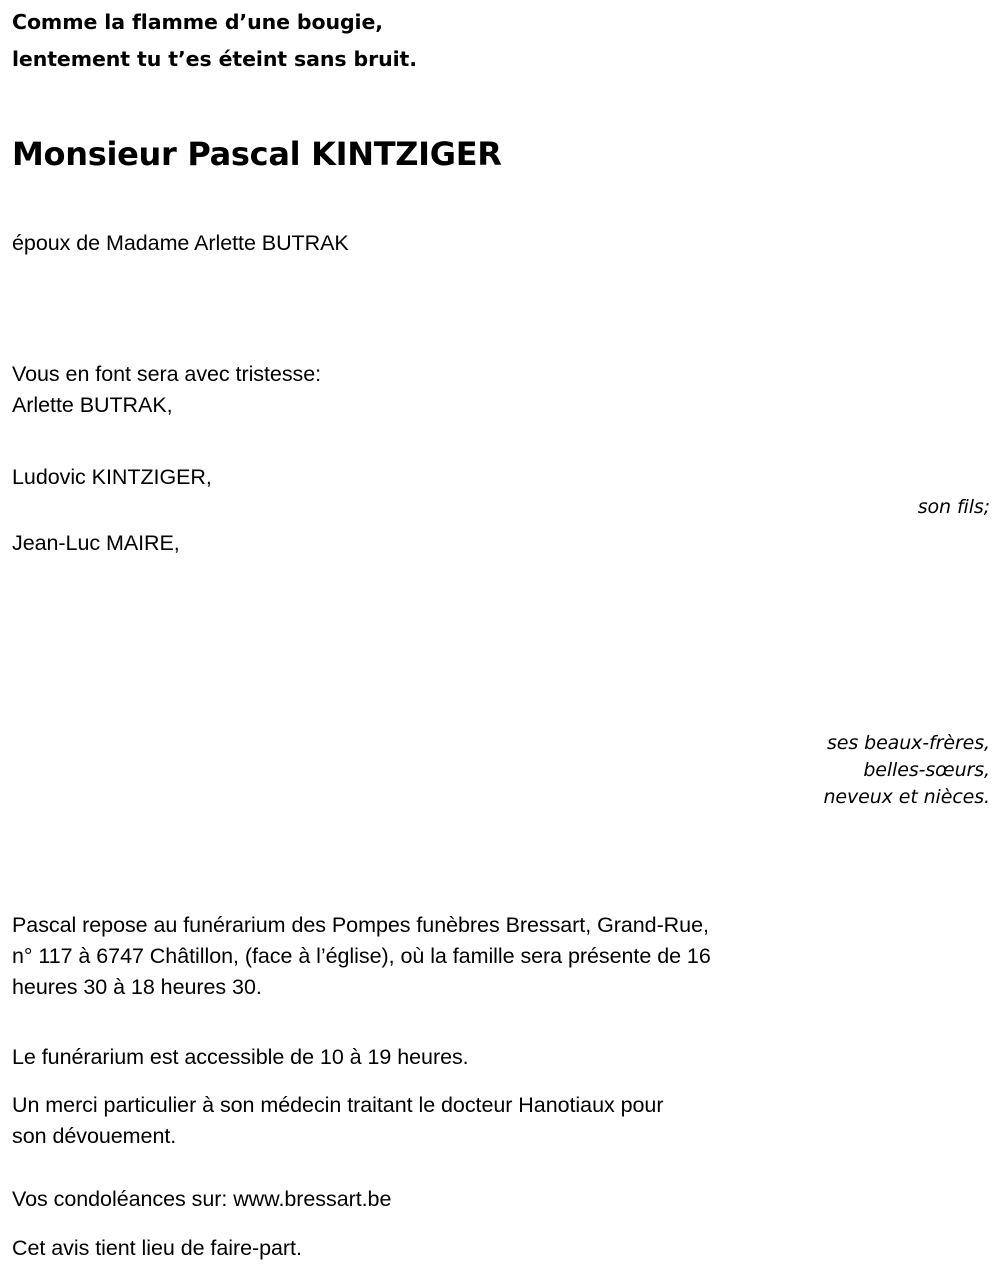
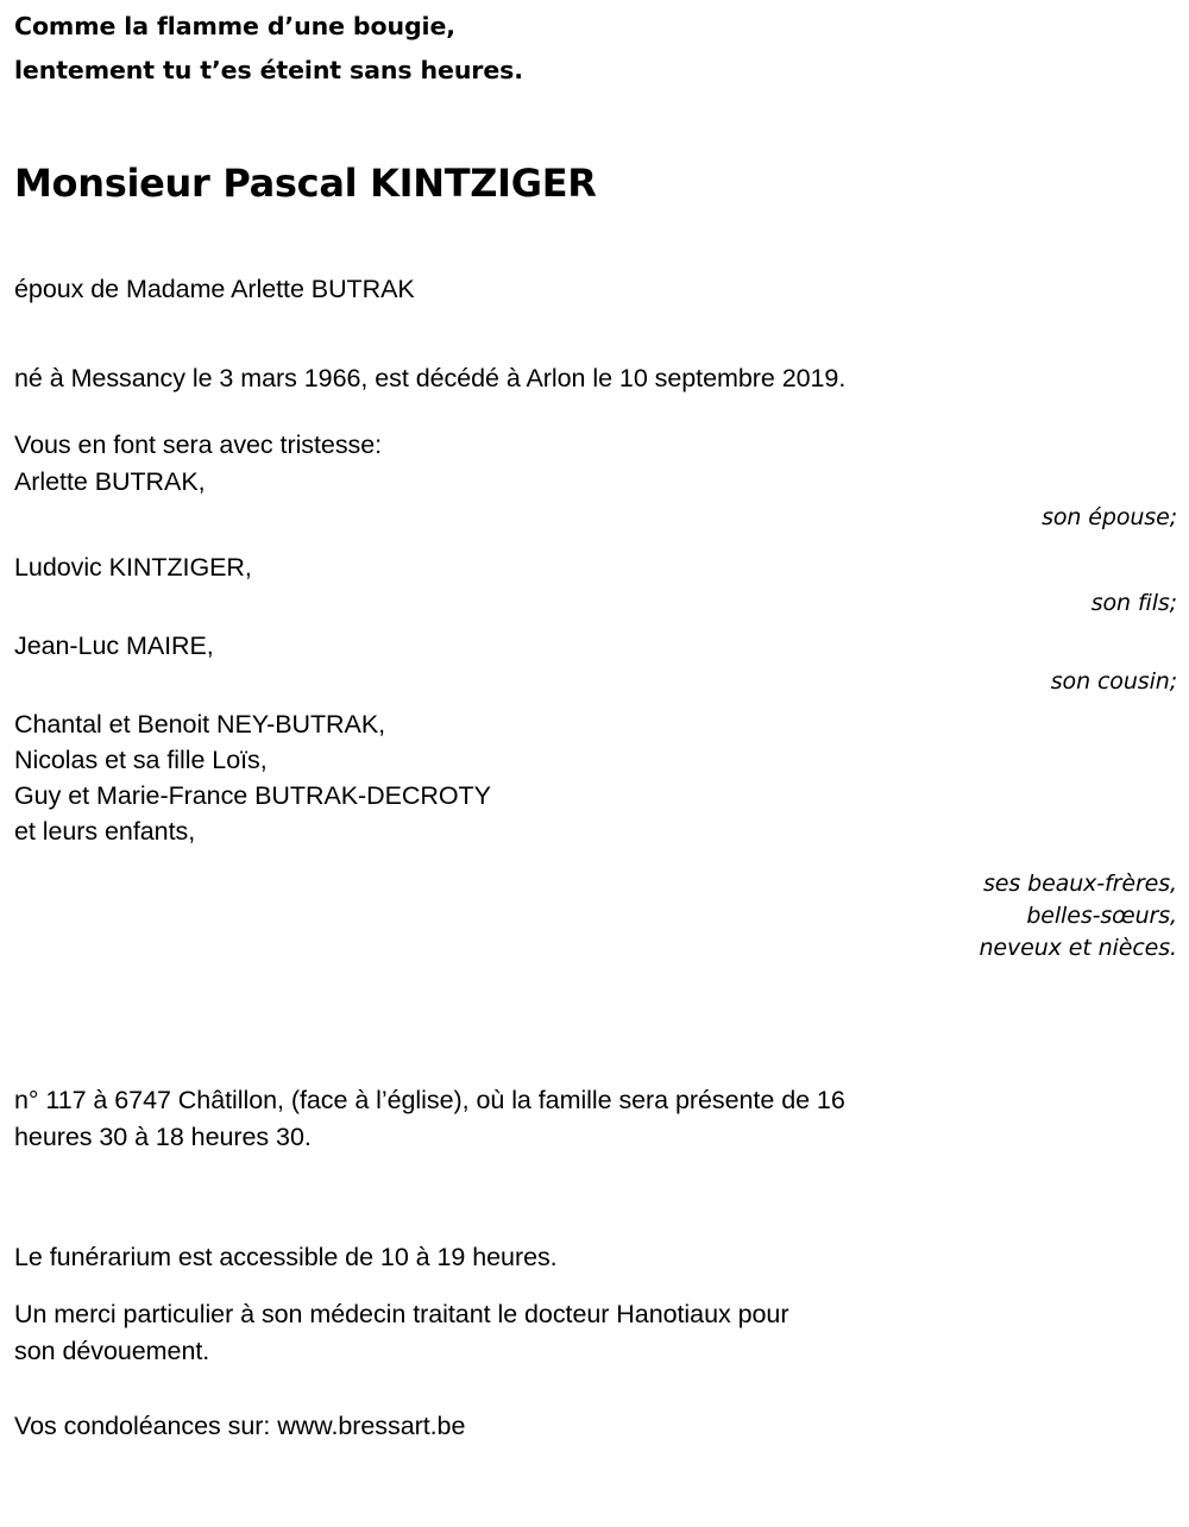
  Comme la flamme d’une bougie,
- lentement tu t’es éteint sans bruit.
+ lentement tu t’es éteint sans heures.
  Monsieur Pascal KINTZIGER
  époux de Madame Arlette BUTRAK
+ né à Messancy le 3 mars 1966, est décédé à Arlon le 10 septembre 2019.
  Vous en font sera avec tristesse:
  Arlette BUTRAK,
+ son épouse;
  Ludovic KINTZIGER,
  son fils;
  Jean-Luc MAIRE,
+ son cousin;
+ Chantal et Benoit NEY-BUTRAK,
+ Nicolas et sa fille Loïs,
+ Guy et Marie-France BUTRAK-DECROTY
+ et leurs enfants,
  ses beaux-frères,
  belles-sœurs,
  neveux et nièces.
- Pascal repose au funérarium des Pompes funèbres Bressart, Grand-Rue,
  n° 117 à 6747 Châtillon, (face à l’église), où la famille sera présente de 16
  heures 30 à 18 heures 30.
  Le funérarium est accessible de 10 à 19 heures.
  Un merci particulier à son médecin traitant le docteur Hanotiaux pour
  son dévouement.
  Vos condoléances sur: www.bressart.be
- Cet avis tient lieu de faire-part.
